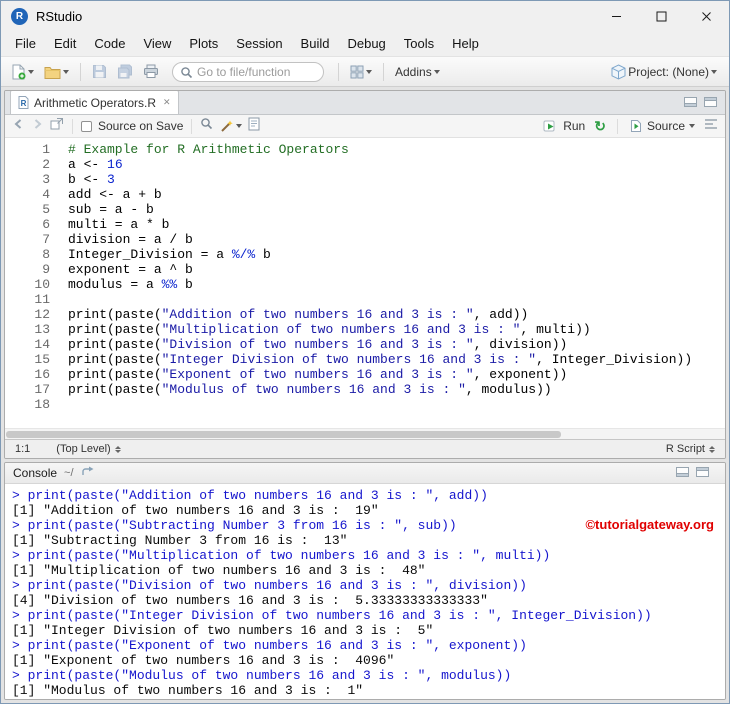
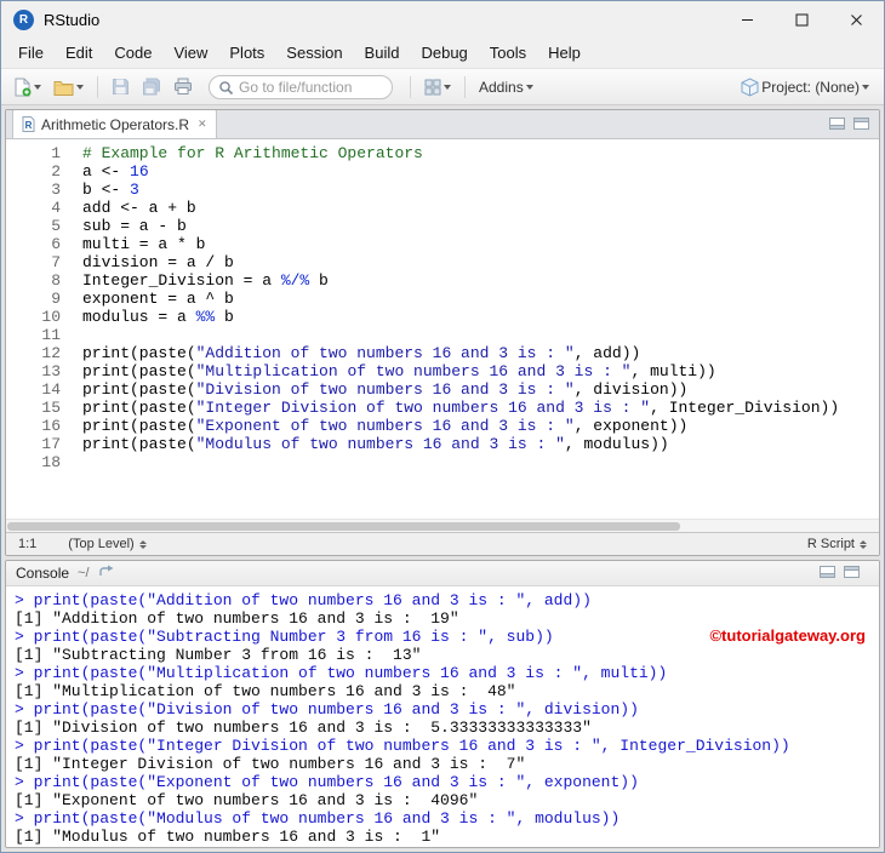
  R
  RStudio
  File
  Edit
  Code
  View
  Plots
  Session
  Build
  Debug
  Tools
  Help
  Go to file/function
  Addins
  Project: (None)
  R
  Arithmetic Operators.R
  ✕
- Source on Save
- Run
- ↻
- Source
  1
  2
  3
  4
  5
  6
  7
  8
  9
  10
  11
  12
  13
  14
  15
  16
  17
  18
  # Example for R Arithmetic Operators
  a <- 16
  b <- 3
  add <- a + b
  sub = a - b
  multi = a * b
  division = a / b
  Integer_Division = a %/% b
  exponent = a ^ b
  modulus = a %% b
  print(paste("Addition of two numbers 16 and 3 is : ", add))
  print(paste("Multiplication of two numbers 16 and 3 is : ", multi))
  print(paste("Division of two numbers 16 and 3 is : ", division))
  print(paste("Integer Division of two numbers 16 and 3 is : ", Integer_Division))
  print(paste("Exponent of two numbers 16 and 3 is : ", exponent))
  print(paste("Modulus of two numbers 16 and 3 is : ", modulus))
  1:1
  (Top Level)
  R Script
  Console
  ~/
  > print(paste("Addition of two numbers 16 and 3 is : ", add))
  [1] "Addition of two numbers 16 and 3 is : 19"
  > print(paste("Subtracting Number 3 from 16 is : ", sub))
  [1] "Subtracting Number 3 from 16 is : 13"
  > print(paste("Multiplication of two numbers 16 and 3 is : ", multi))
  [1] "Multiplication of two numbers 16 and 3 is : 48"
  > print(paste("Division of two numbers 16 and 3 is : ", division))
- [4] "Division of two numbers 16 and 3 is : 5.33333333333333"
+ [1] "Division of two numbers 16 and 3 is : 5.33333333333333"
  > print(paste("Integer Division of two numbers 16 and 3 is : ", Integer_Division))
- [1] "Integer Division of two numbers 16 and 3 is : 5"
+ [1] "Integer Division of two numbers 16 and 3 is : 7"
  > print(paste("Exponent of two numbers 16 and 3 is : ", exponent))
  [1] "Exponent of two numbers 16 and 3 is : 4096"
  > print(paste("Modulus of two numbers 16 and 3 is : ", modulus))
  [1] "Modulus of two numbers 16 and 3 is : 1"
  ©tutorialgateway.org
